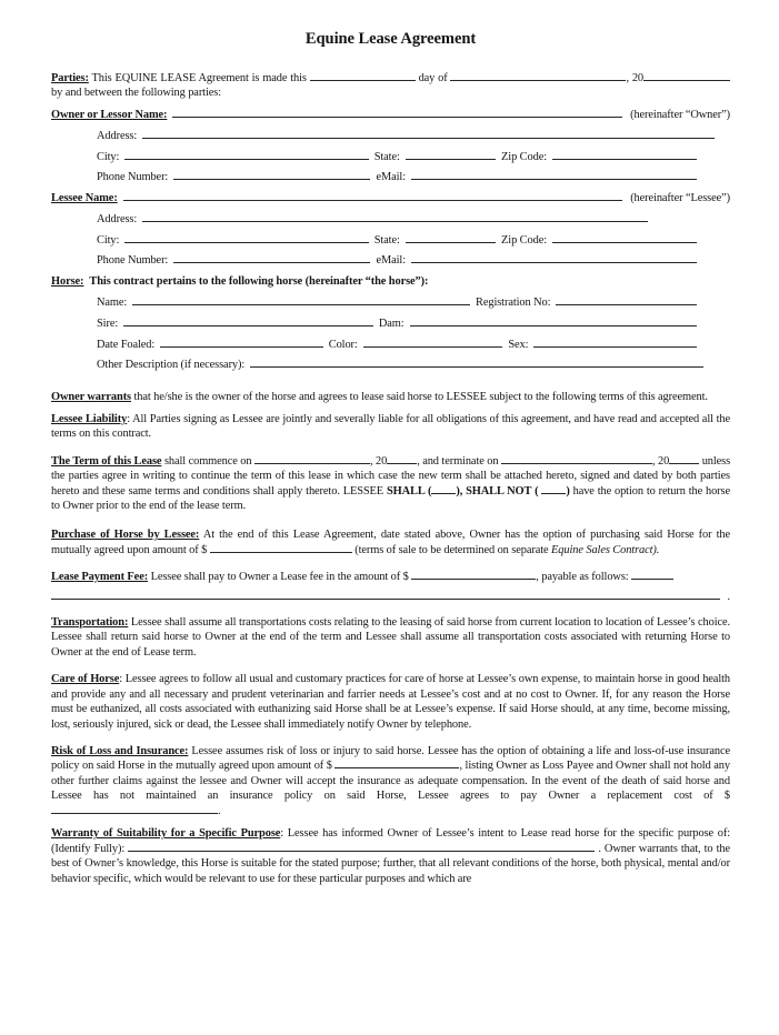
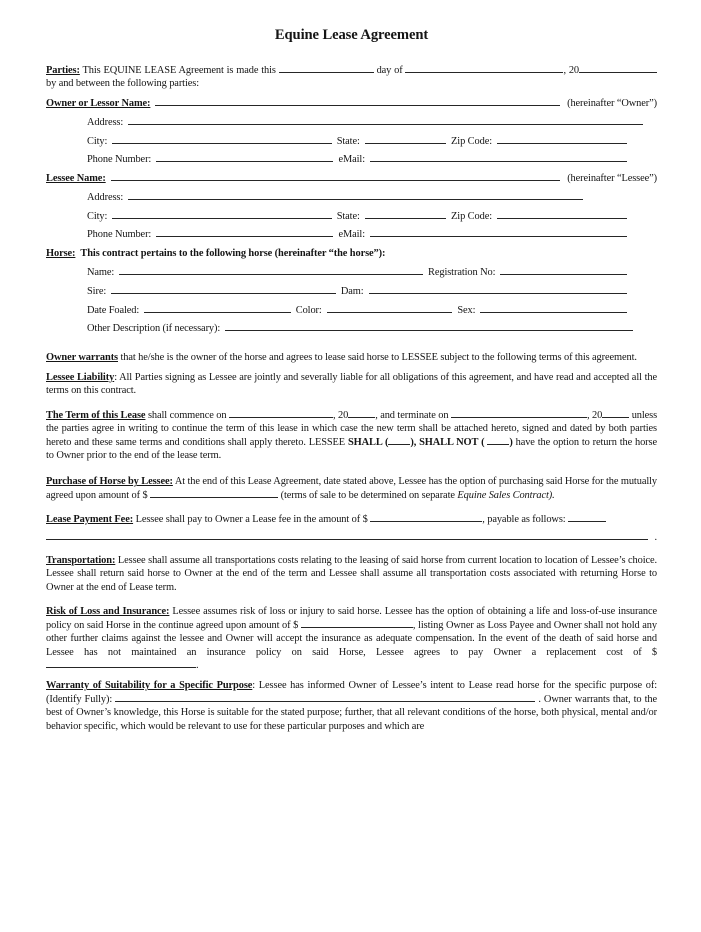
  Equine Lease Agreement
  Parties: This EQUINE LEASE Agreement is made this day of , 20 by and between the following parties:
  Owner or Lessor Name:
  (hereinafter “Owner”)
  Address:
  City:
  State:
  Zip Code:
  Phone Number:
  eMail:
  Lessee Name:
  (hereinafter “Lessee”)
  Address:
  City:
  State:
  Zip Code:
  Phone Number:
  eMail:
  Horse:
  This contract pertains to the following horse (hereinafter “the horse”):
  Name:
  Registration No:
  Sire:
  Dam:
  Date Foaled:
  Color:
  Sex:
  Other Description (if necessary):
  Owner warrants that he/she is the owner of the horse and agrees to lease said horse to LESSEE subject to the following terms of this agreement.
  Lessee Liability: All Parties signing as Lessee are jointly and severally liable for all obligations of this agreement, and have read and accepted all the terms on this contract.
  The Term of this Lease shall commence on , 20 , and terminate on , 20 unless the parties agree in writing to continue the term of this lease in which case the new term shall be attached hereto, signed and dated by both parties hereto and these same terms and conditions shall apply thereto. LESSEE SHALL ( ), SHALL NOT ( ) have the option to return the horse to Owner prior to the end of the lease term.
- Purchase of Horse by Lessee: At the end of this Lease Agreement, date stated above, Owner has the option of purchasing said Horse for the mutually agreed upon amount of $ (terms of sale to be determined on separate Equine Sales Contract).
+ Purchase of Horse by Lessee: At the end of this Lease Agreement, date stated above, Lessee has the option of purchasing said Horse for the mutually agreed upon amount of $ (terms of sale to be determined on separate Equine Sales Contract).
  Lease Payment Fee: Lessee shall pay to Owner a Lease fee in the amount of $ , payable as follows:
  .
  Transportation: Lessee shall assume all transportations costs relating to the leasing of said horse from current location to location of Lessee’s choice. Lessee shall return said horse to Owner at the end of the term and Lessee shall assume all transportation costs associated with returning Horse to Owner at the end of Lease term.
- Care of Horse: Lessee agrees to follow all usual and customary practices for care of horse at Lessee’s own expense, to maintain horse in good health and provide any and all necessary and prudent veterinarian and farrier needs at Lessee’s cost and at no cost to Owner. If, for any reason the Horse must be euthanized, all costs associated with euthanizing said Horse shall be at Lessee’s expense. If said Horse should, at any time, become missing, lost, seriously injured, sick or dead, the Lessee shall immediately notify Owner by telephone.
- Risk of Loss and Insurance: Lessee assumes risk of loss or injury to said horse. Lessee has the option of obtaining a life and loss-of-use insurance policy on said Horse in the mutually agreed upon amount of $ , listing Owner as Loss Payee and Owner shall not hold any other further claims against the lessee and Owner will accept the insurance as adequate compensation. In the event of the death of said horse and Lessee has not maintained an insurance policy on said Horse, Lessee agrees to pay Owner a replacement cost of $ .
+ Risk of Loss and Insurance: Lessee assumes risk of loss or injury to said horse. Lessee has the option of obtaining a life and loss-of-use insurance policy on said Horse in the continue agreed upon amount of $ , listing Owner as Loss Payee and Owner shall not hold any other further claims against the lessee and Owner will accept the insurance as adequate compensation. In the event of the death of said horse and Lessee has not maintained an insurance policy on said Horse, Lessee agrees to pay Owner a replacement cost of $ .
  Warranty of Suitability for a Specific Purpose: Lessee has informed Owner of Lessee’s intent to Lease read horse for the specific purpose of: (Identify Fully): . Owner warrants that, to the best of Owner’s knowledge, this Horse is suitable for the stated purpose; further, that all relevant conditions of the horse, both physical, mental and/or behavior specific, which would be relevant to use for these particular purposes and which are
